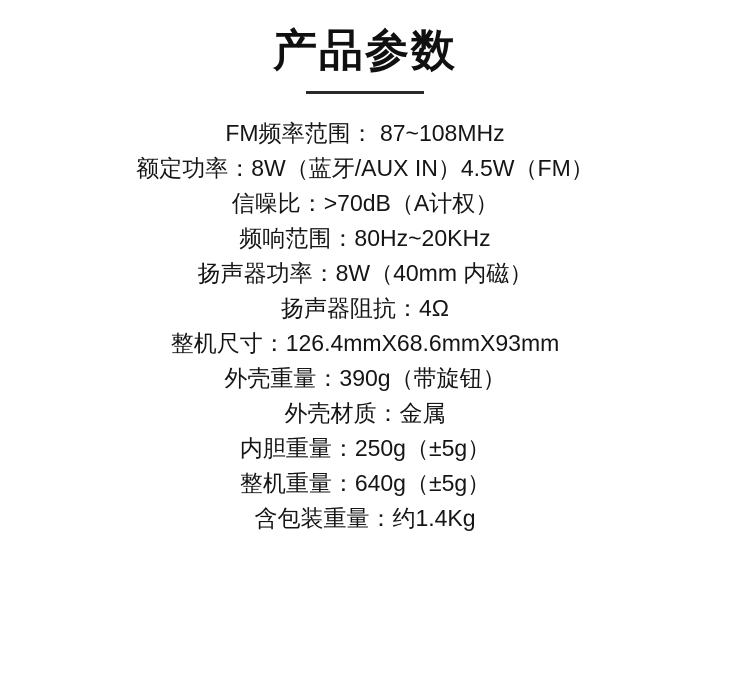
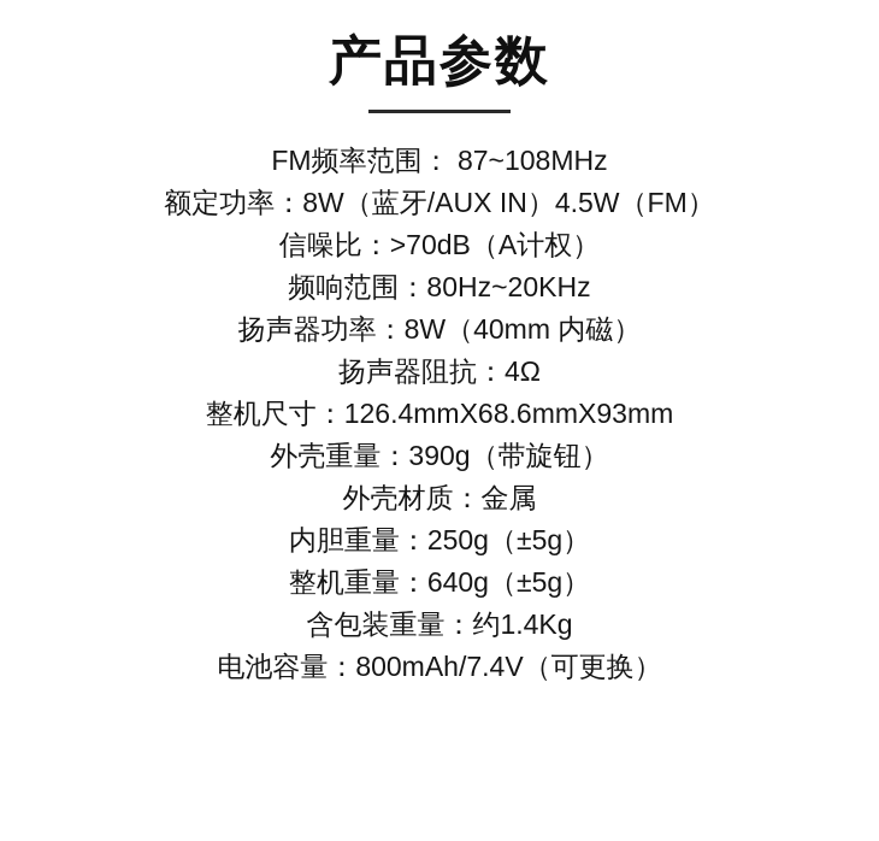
  产品参数
  FM频率范围： 87~108MHz
  额定功率：8W（蓝牙/AUX IN）4.5W（FM）
  信噪比：>70dB（A计权）
  频响范围：80Hz~20KHz
  扬声器功率：8W（40mm 内磁）
  扬声器阻抗：4Ω
  整机尺寸：126.4mmX68.6mmX93mm
  外壳重量：390g（带旋钮）
  外壳材质：金属
  内胆重量：250g（±5g）
  整机重量：640g（±5g）
  含包装重量：约1.4Kg
+ 电池容量：800mAh/7.4V（可更换）
